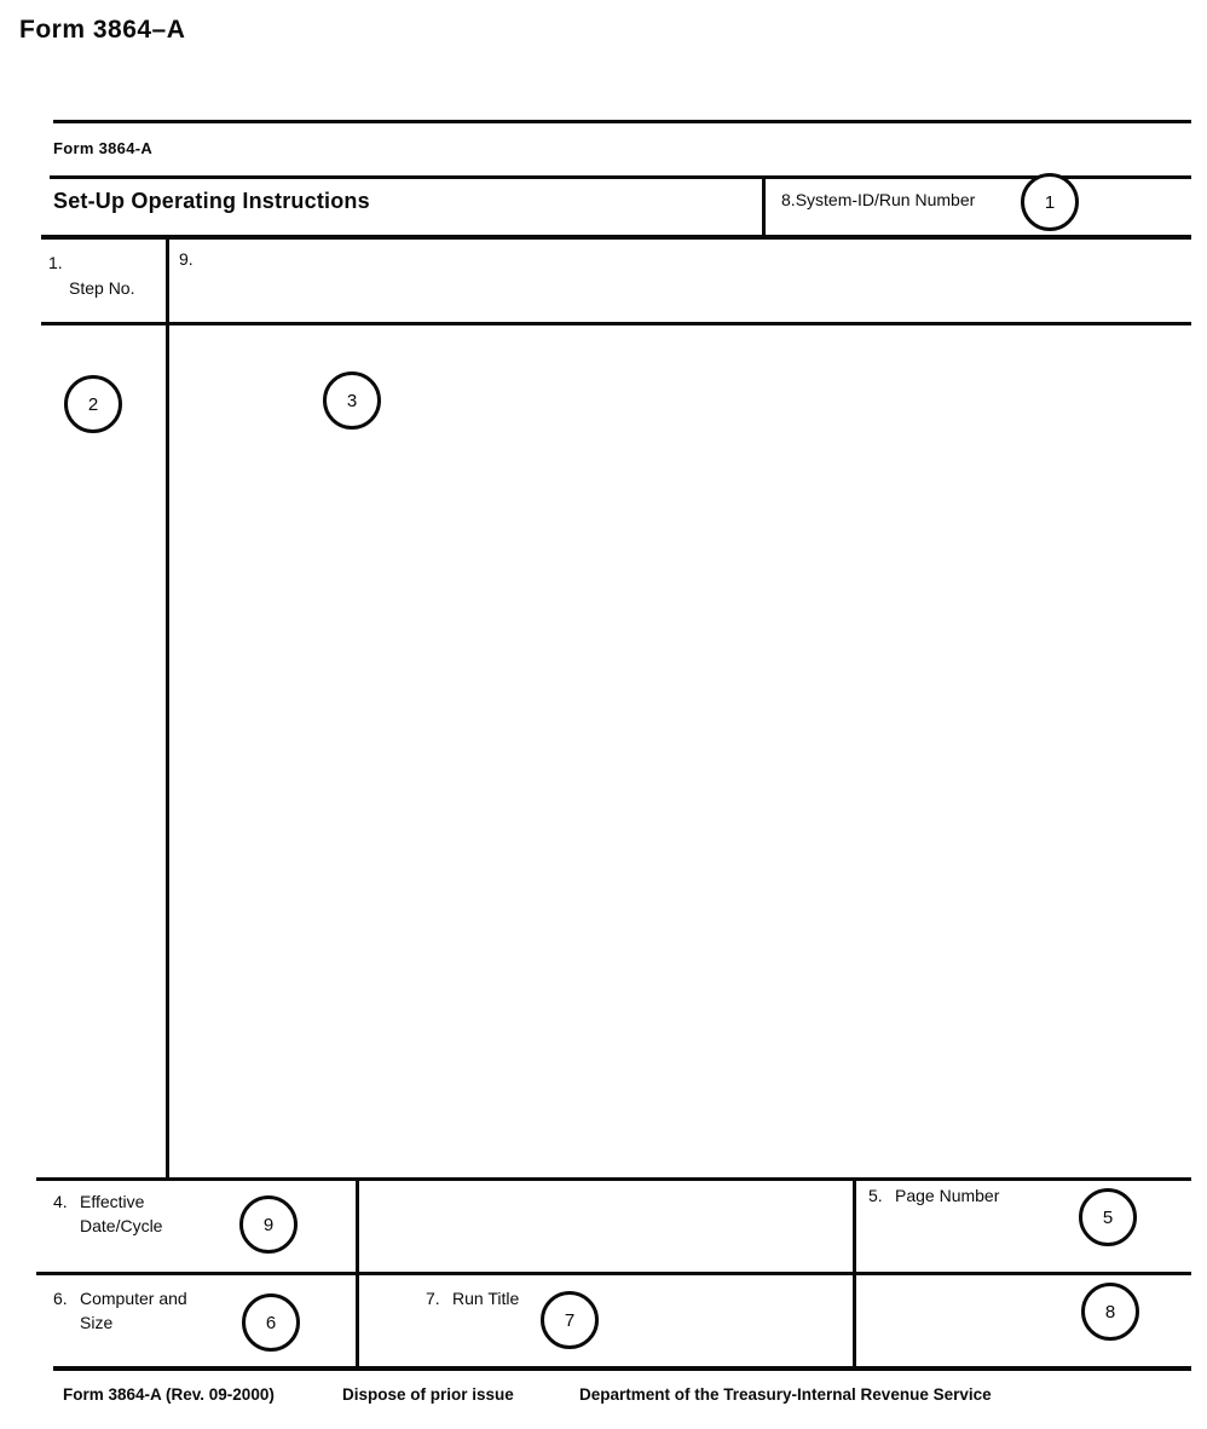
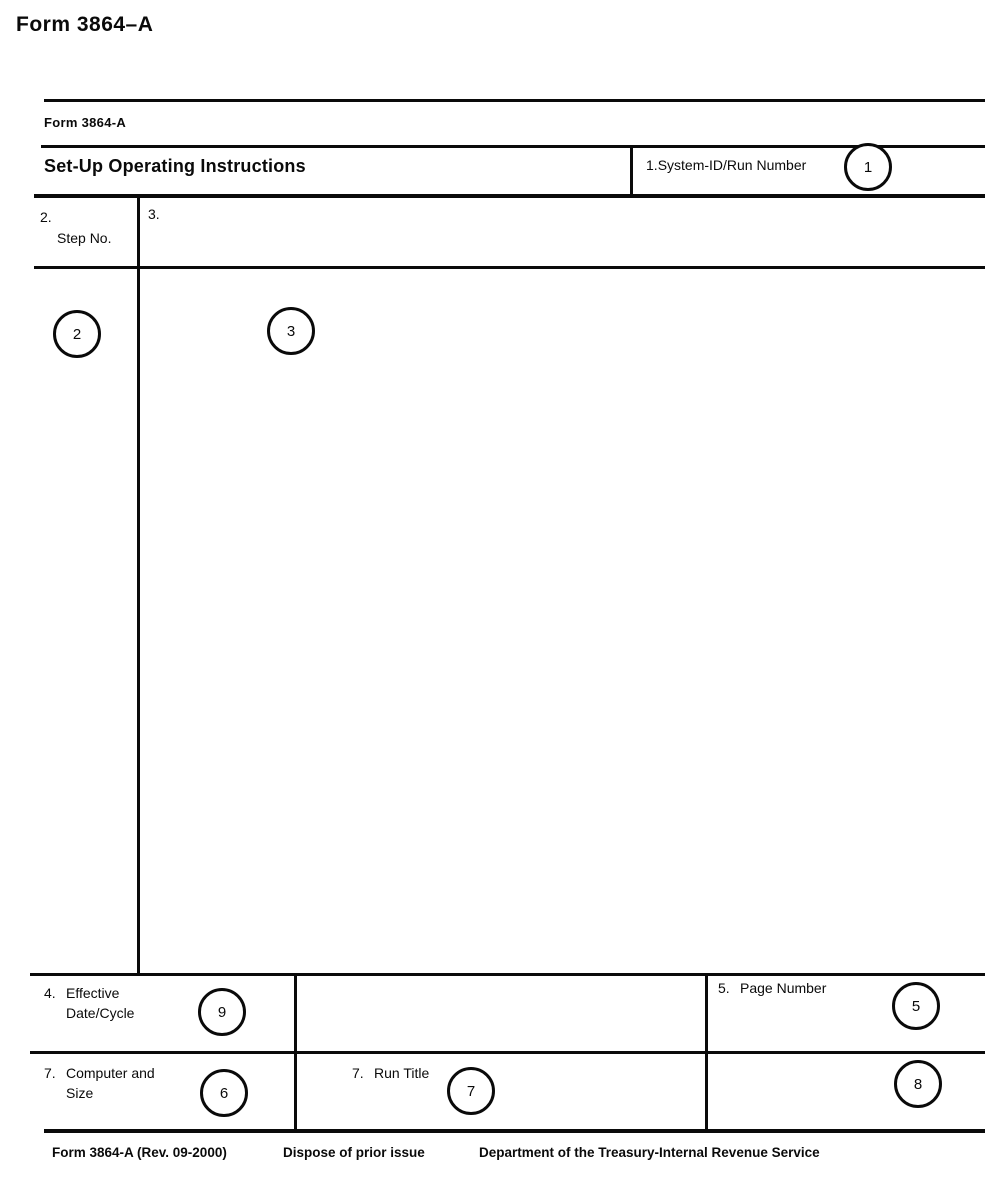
  Form 3864–A
  Form 3864-A
  Set-Up Operating Instructions
- 8.System-ID/Run Number
+ 1.System-ID/Run Number
  1
- 1.
+ 2.
  Step No.
- 9.
+ 3.
  2
  3
  4. Effective
  Date/Cycle
  9
  5. Page Number
  5
- 6. Computer and
+ 7. Computer and
  Size
  6
  7. Run Title
  7
  8
  Form 3864-A (Rev. 09-2000)
  Dispose of prior issue
  Department of the Treasury-Internal Revenue Service
